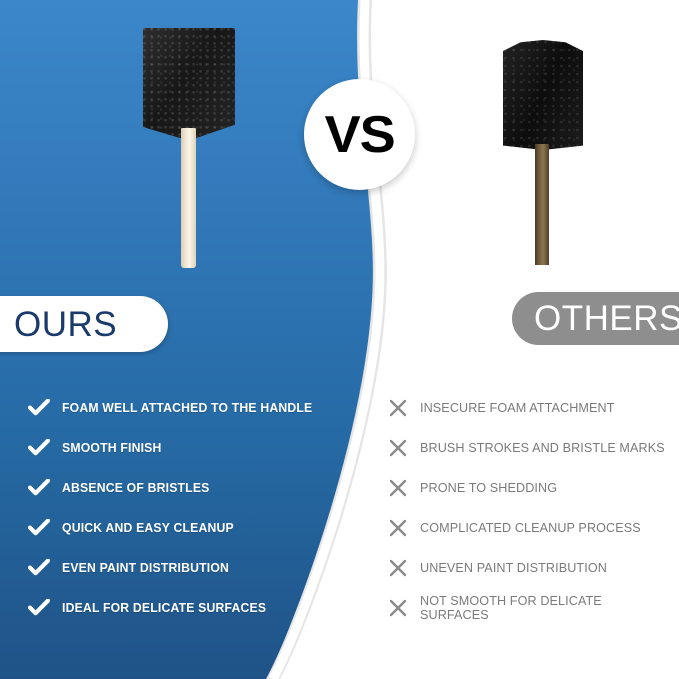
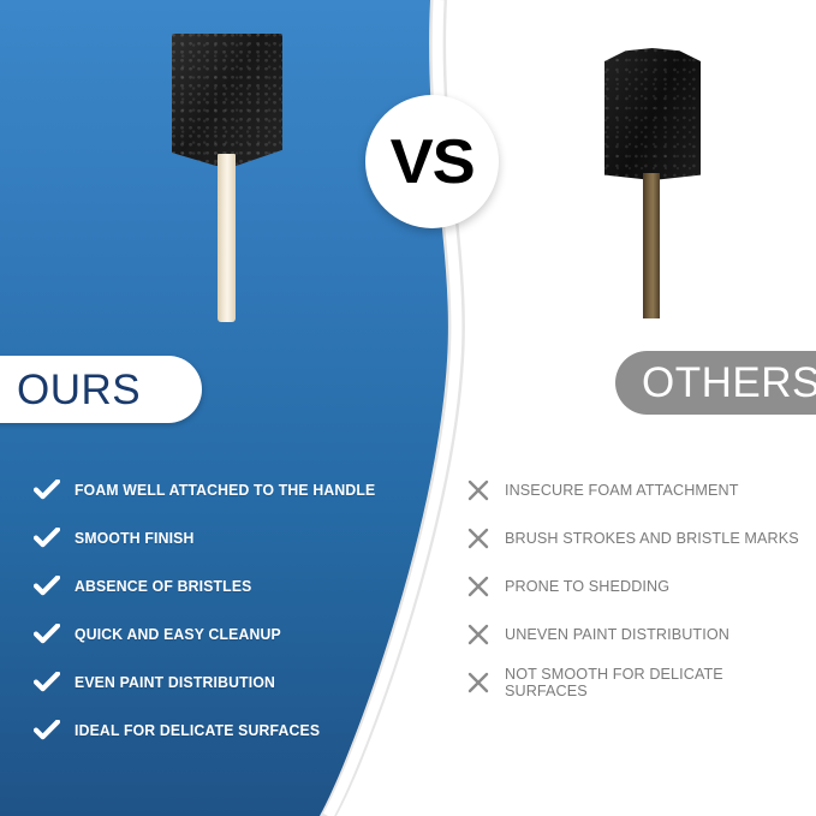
  VS
  OURS
  OTHERS
  FOAM WELL ATTACHED TO THE HANDLE
  SMOOTH FINISH
  ABSENCE OF BRISTLES
  QUICK AND EASY CLEANUP
  EVEN PAINT DISTRIBUTION
  IDEAL FOR DELICATE SURFACES
  INSECURE FOAM ATTACHMENT
  BRUSH STROKES AND BRISTLE MARKS
  PRONE TO SHEDDING
- COMPLICATED CLEANUP PROCESS
  UNEVEN PAINT DISTRIBUTION
  NOT SMOOTH FOR DELICATE SURFACES
